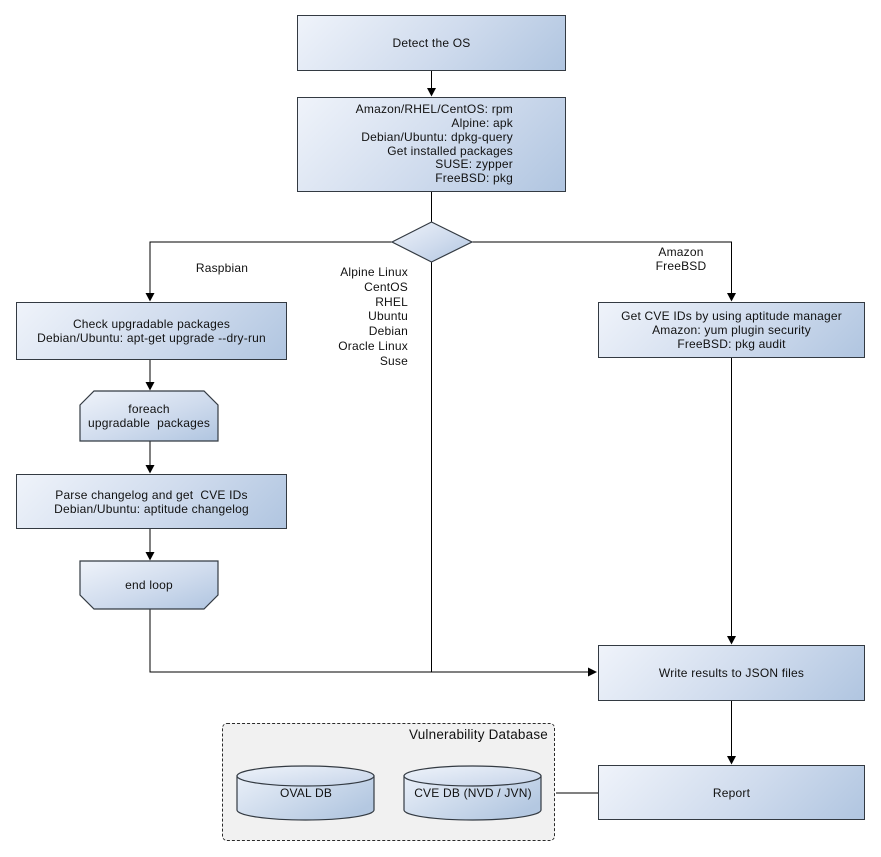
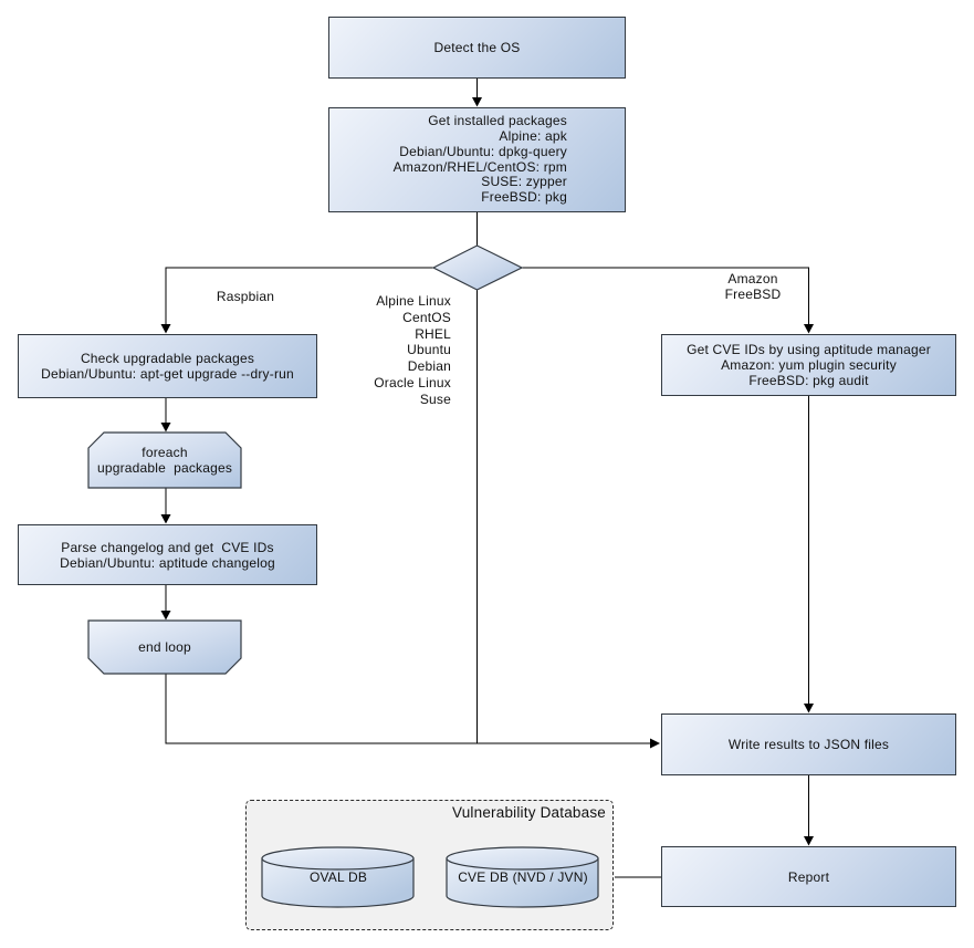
  Vulnerability Database
  Detect the OS
- Amazon/RHEL/CentOS: rpm
+ Get installed packages
  Alpine: apk
  Debian/Ubuntu: dpkg-query
- Get installed packages
+ Amazon/RHEL/CentOS: rpm
  SUSE: zypper
  FreeBSD: pkg
  Check upgradable packages
  Debian/Ubuntu: apt-get upgrade --dry-run
  Parse changelog and get CVE IDs
  Debian/Ubuntu: aptitude changelog
  Get CVE IDs by using aptitude manager
  Amazon: yum plugin security
  FreeBSD: pkg audit
  Write results to JSON files
  Report
  foreach
  upgradable packages
  end loop
  OVAL DB
  CVE DB (NVD / JVN)
  Raspbian
  Amazon
  FreeBSD
  Alpine Linux
  CentOS
  RHEL
  Ubuntu
  Debian
  Oracle Linux
  Suse
